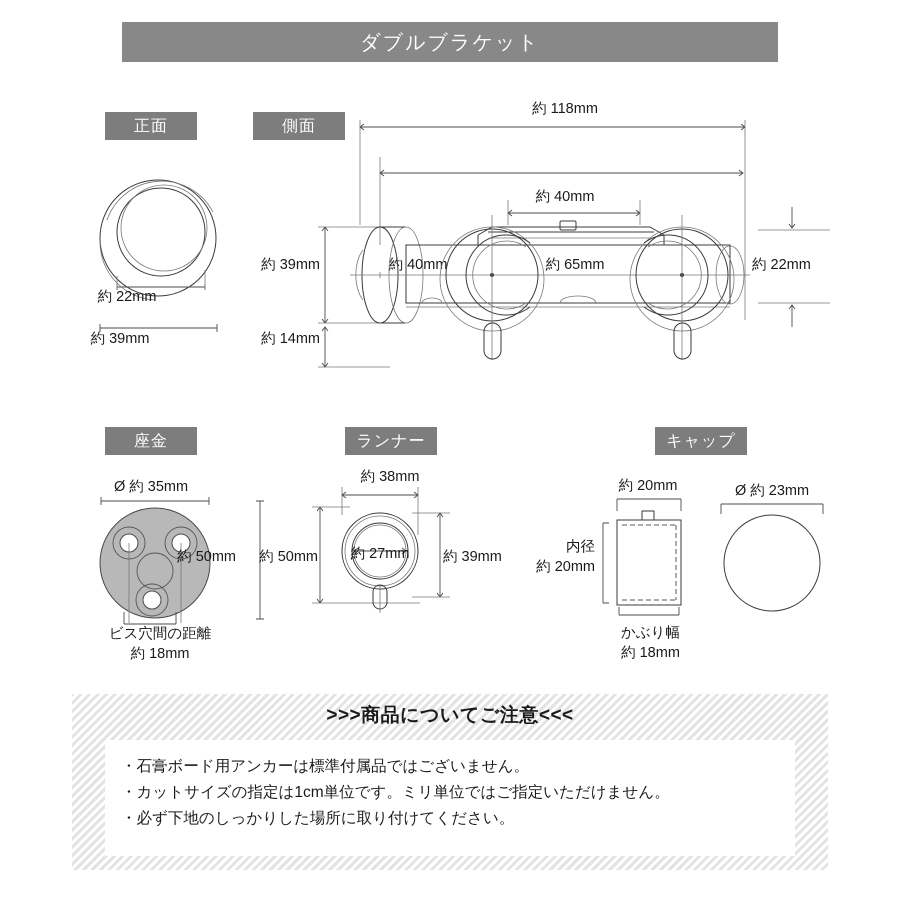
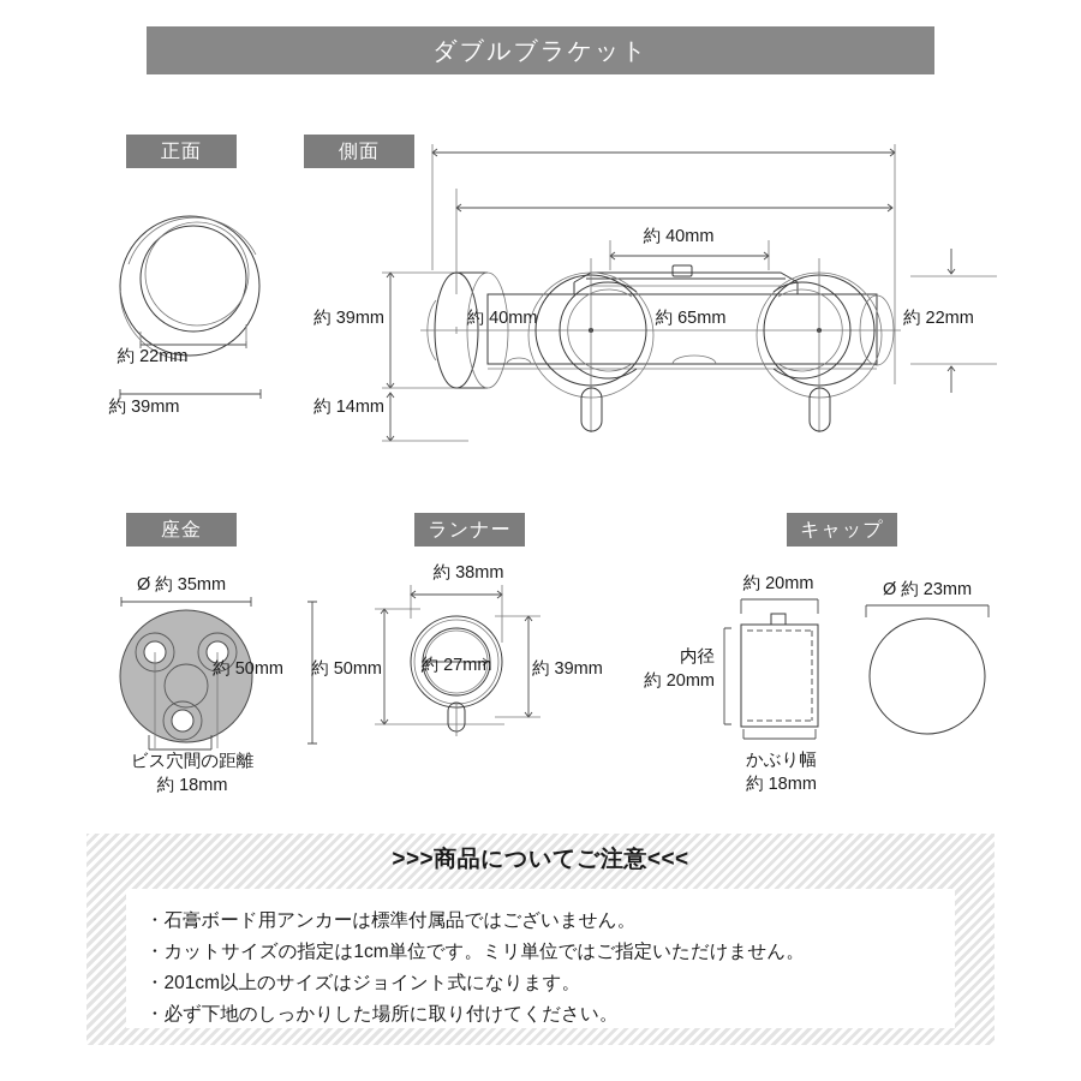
  ダブルブラケット
  正面
  約 22mm
  約 39mm
  側面
- 約 118mm
  約 40mm
  約 39mm
  約 14mm
  約 40mm
  約 65mm
  約 22mm
  座金
  Ø 約 35mm
  ビス穴間の距離
  約 18mm
  約 50mm
  ランナー
  約 38mm
  約 50mm
  約 27mm
  約 39mm
  キャップ
  約 20mm
  内径
  約 20mm
  かぶり幅
  約 18mm
  Ø 約 23mm
  >>>商品についてご注意<<<
  ・石膏ボード用アンカーは標準付属品ではございません。
  ・カットサイズの指定は1cm単位です。ミリ単位ではご指定いただけません。
+ ・201cm以上のサイズはジョイント式になります。
  ・必ず下地のしっかりした場所に取り付けてください。
